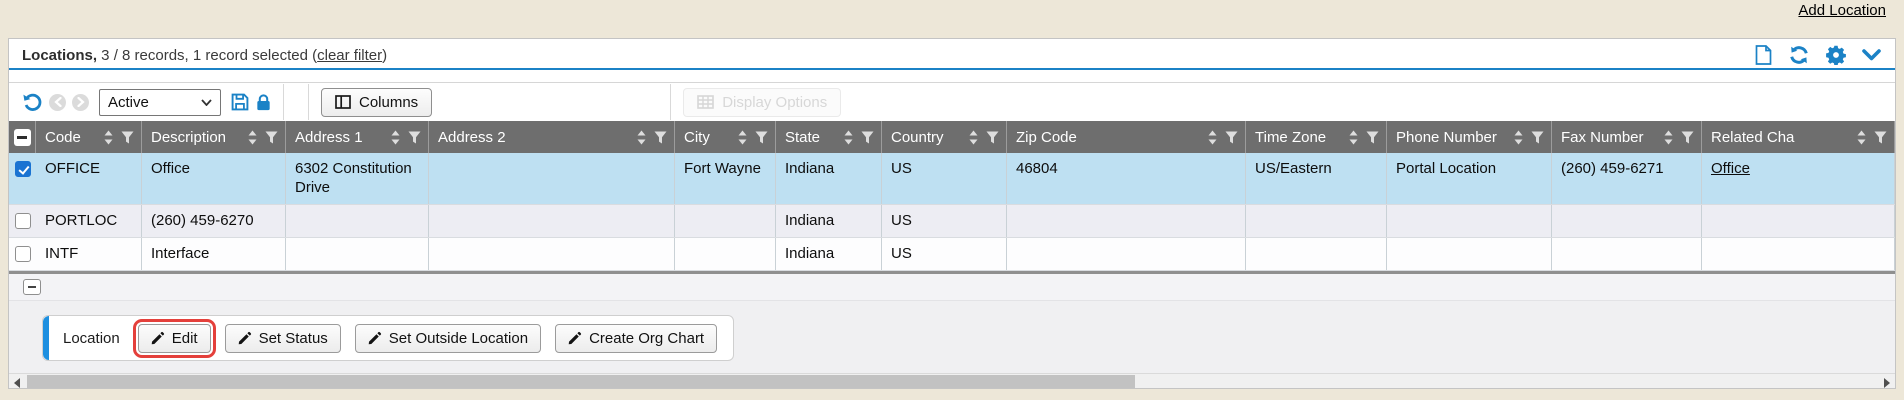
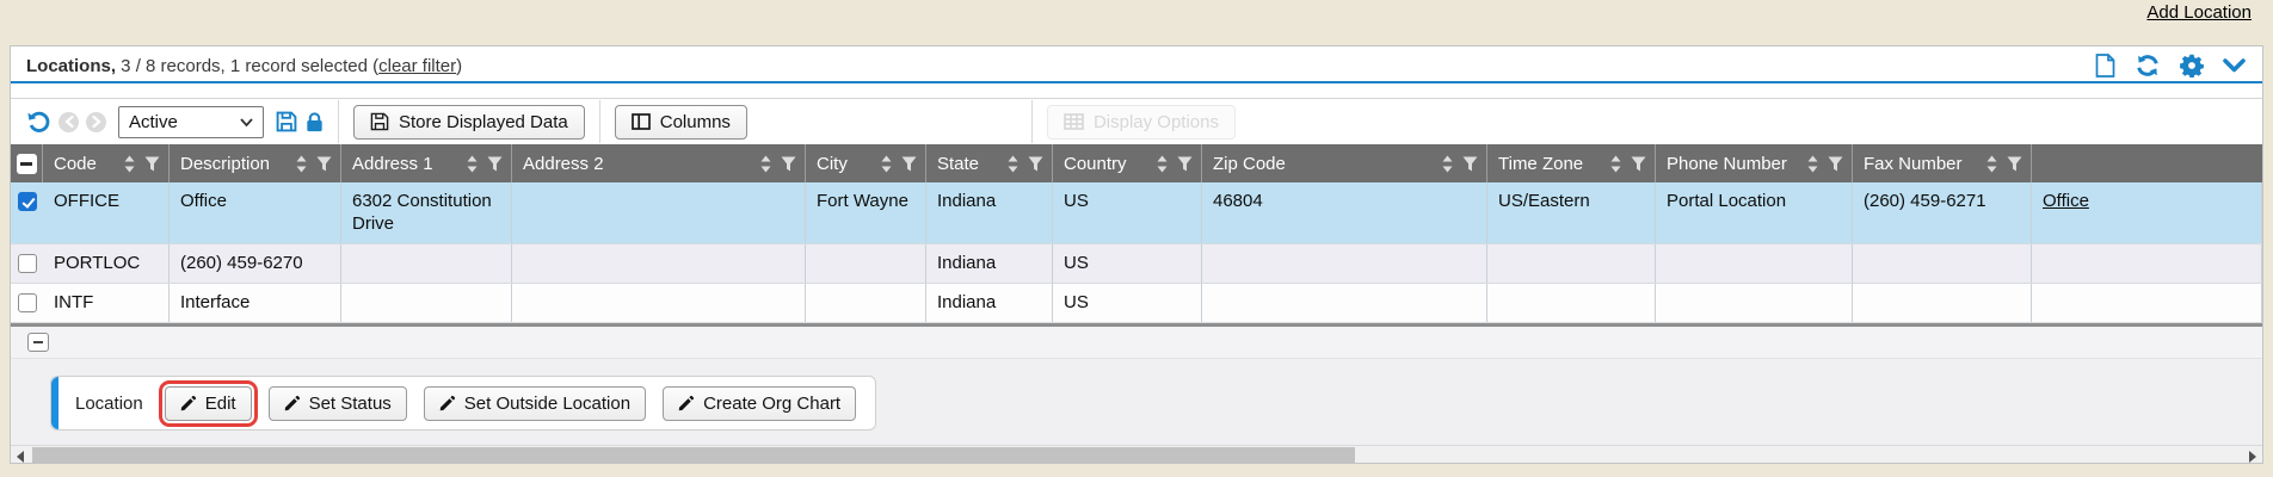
  Add Location
  Locations, 3 / 8 records, 1 record selected (clear filter)
  Active
+ Store Displayed Data
  Columns
  Display Options
  Code
  Description
  Address 1
  Address 2
  City
  State
  Country
  Zip Code
  Time Zone
  Phone Number
  Fax Number
- Related Cha
  OFFICE
  Office
  6302 Constitution Drive
  Fort Wayne
  Indiana
  US
  46804
  US/Eastern
  Portal Location
  (260) 459-6271
  Office
  PORTLOC
  (260) 459-6270
  Indiana
  US
  INTF
  Interface
  Indiana
  US
  Location
  Edit
  Set Status
  Set Outside Location
  Create Org Chart
